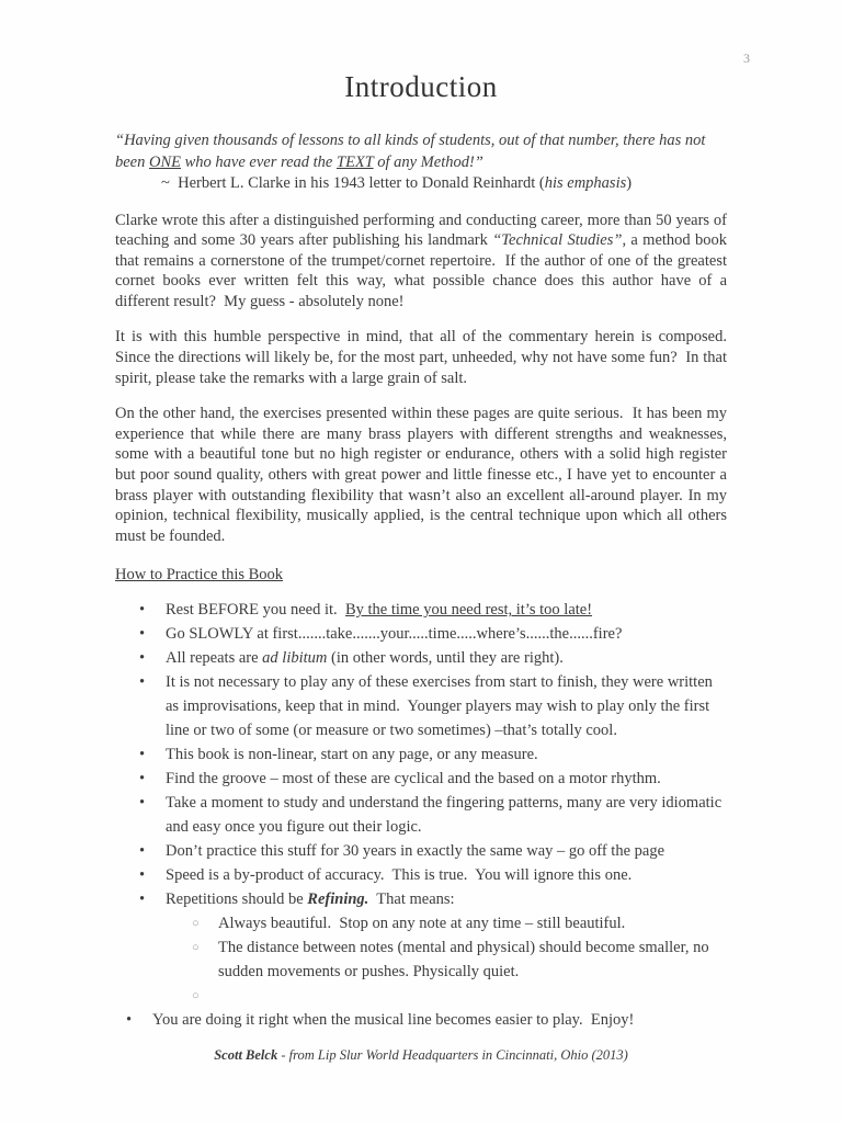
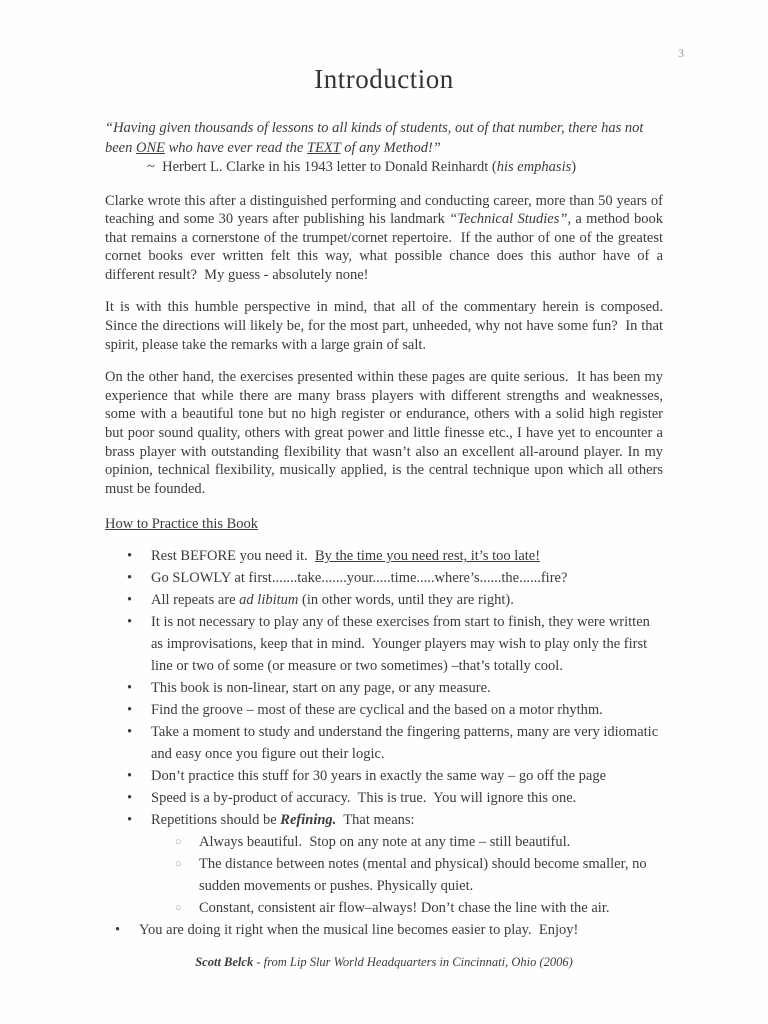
  3
  Introduction
  “Having given thousands of lessons to all kinds of students, out of that number, there has not been ONE who have ever read the TEXT of any Method!”
  ~ Herbert L. Clarke in his 1943 letter to Donald Reinhardt (his emphasis)
  Clarke wrote this after a distinguished performing and conducting career, more than 50 years of teaching and some 30 years after publishing his landmark “Technical Studies”, a method book that remains a cornerstone of the trumpet/cornet repertoire. If the author of one of the greatest cornet books ever written felt this way, what possible chance does this author have of a different result? My guess - absolutely none!
  It is with this humble perspective in mind, that all of the commentary herein is composed. Since the directions will likely be, for the most part, unheeded, why not have some fun? In that spirit, please take the remarks with a large grain of salt.
  On the other hand, the exercises presented within these pages are quite serious. It has been my experience that while there are many brass players with different strengths and weaknesses, some with a beautiful tone but no high register or endurance, others with a solid high register but poor sound quality, others with great power and little finesse etc., I have yet to encounter a brass player with outstanding flexibility that wasn’t also an excellent all-around player. In my opinion, technical flexibility, musically applied, is the central technique upon which all others must be founded.
  How to Practice this Book
  •
  Rest BEFORE you need it. By the time you need rest, it’s too late!
  •
  Go SLOWLY at first.......take.......your.....time.....where’s......the......fire?
  •
  All repeats are ad libitum (in other words, until they are right).
  •
  It is not necessary to play any of these exercises from start to finish, they were written as improvisations, keep that in mind. Younger players may wish to play only the first line or two of some (or measure or two sometimes) –that’s totally cool.
  •
  This book is non-linear, start on any page, or any measure.
  •
  Find the groove – most of these are cyclical and the based on a motor rhythm.
  •
  Take a moment to study and understand the fingering patterns, many are very idiomatic and easy once you figure out their logic.
  •
  Don’t practice this stuff for 30 years in exactly the same way – go off the page
  •
  Speed is a by-product of accuracy. This is true. You will ignore this one.
  •
  Repetitions should be Refining. That means:
  ○
  Always beautiful. Stop on any note at any time – still beautiful.
  ○
  The distance between notes (mental and physical) should become smaller, no sudden movements or pushes. Physically quiet.
  ○
+ Constant, consistent air flow–always! Don’t chase the line with the air.
  •
  You are doing it right when the musical line becomes easier to play. Enjoy!
- Scott Belck - from Lip Slur World Headquarters in Cincinnati, Ohio (2013)
+ Scott Belck - from Lip Slur World Headquarters in Cincinnati, Ohio (2006)
